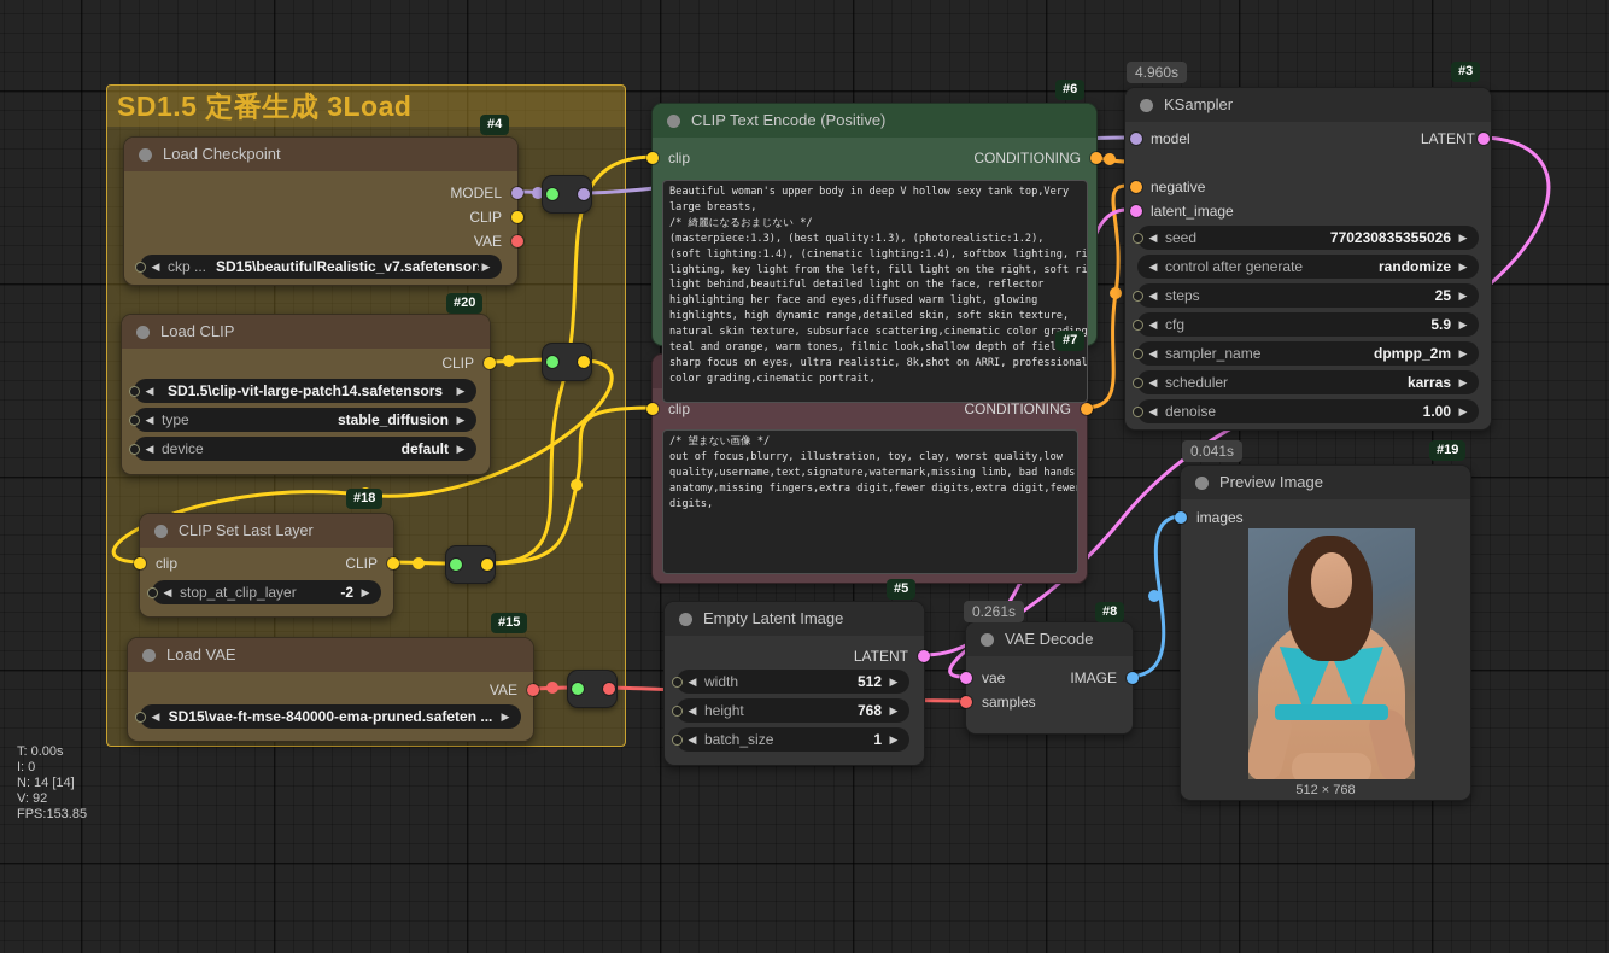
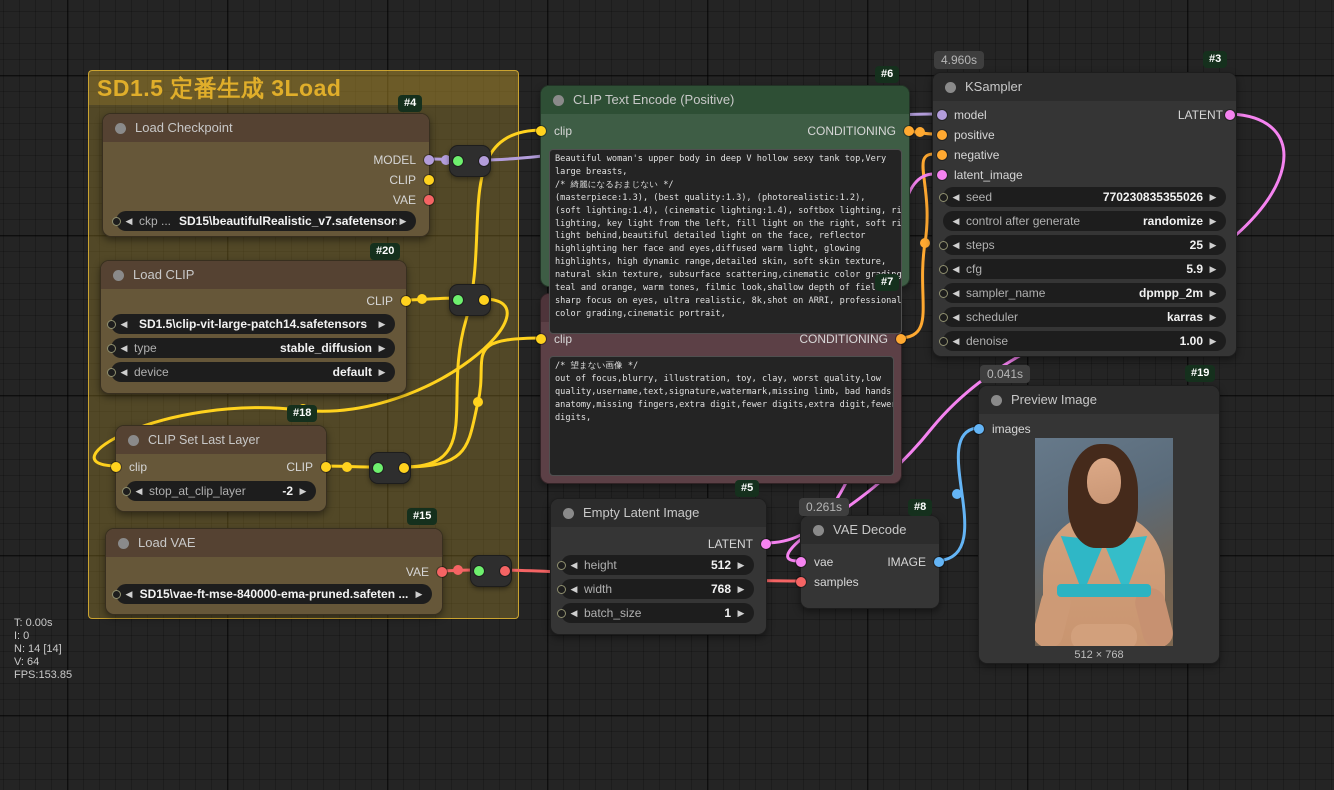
  SD1.5 定番生成 3Load
  Load Checkpoint
  MODEL
  CLIP
  VAE
  ◀
  ckp ...
  SD15\beautifulRealistic_v7.safetensor
  ▶
  Load CLIP
  CLIP
  ◀
  SD1.5\clip-vit-large-patch14.safetensors
  ▶
  ◀
  type
  stable_diffusion
  ▶
  ◀
  device
  default
  ▶
  CLIP Set Last Layer
  clip
  CLIP
  ◀
  stop_at_clip_layer
  -2
  ▶
  Load VAE
  VAE
  ◀
  SD15\vae-ft-mse-840000-ema-pruned.safeten ...
  ▶
  clip
  CONDITIONING
  /* 望まない画像 */
  out of focus,blurry, illustration, toy, clay, worst quality,low
  quality,username,text,signature,watermark,missing limb, bad hands,
  anatomy,missing fingers,extra digit,fewer digits,extra digit,fewer
  digits,
  CLIP Text Encode (Positive)
  clip
  CONDITIONING
  Beautiful woman's upper body in deep V hollow sexy tank top,Very
  large breasts,
  /* 綺麗になるおまじない */
  (masterpiece:1.3), (best quality:1.3), (photorealistic:1.2),
  (soft lighting:1.4), (cinematic lighting:1.4), softbox lighting, ri
  lighting, key light from the left, fill light on the right, soft ri
  light behind,beautiful detailed light on the face, reflector
  highlighting her face and eyes,diffused warm light, glowing
  highlights, high dynamic range,detailed skin, soft skin texture,
  natural skin texture, subsurface scattering,cinematic color grg
  teal and orange, warm tones, filmic look,shallow depth of fiel
  sharp focus on eyes, ultra realistic, 8k,shot on ARRI, professional
  color grading,cinematic portrait,
  Empty Latent Image
  LATENT
  ◀
- width
+ height
  512
  ▶
  ◀
- height
+ width
  768
  ▶
  ◀
  batch_size
  1
  ▶
  KSampler
  model
  LATENT
+ positive
  negative
  latent_image
  ◀
  seed
  770230835355026
  ▶
  ◀
  control after generate
  randomize
  ▶
  ◀
  steps
  25
  ▶
  ◀
  cfg
  5.9
  ▶
  ◀
  sampler_name
  dpmpp_2m
  ▶
  ◀
  scheduler
  karras
  ▶
  ◀
  denoise
  1.00
  ▶
  VAE Decode
  vae
  IMAGE
  samples
  Preview Image
  images
  512 × 768
  #4
  #20
  #18
  #15
  #6
  #7
  #5
  #8
  #3
  #19
  4.960s
  0.261s
  0.041s
  T: 0.00s
  I: 0
  N: 14 [14]
- V: 92
+ V: 64
  FPS:153.85
